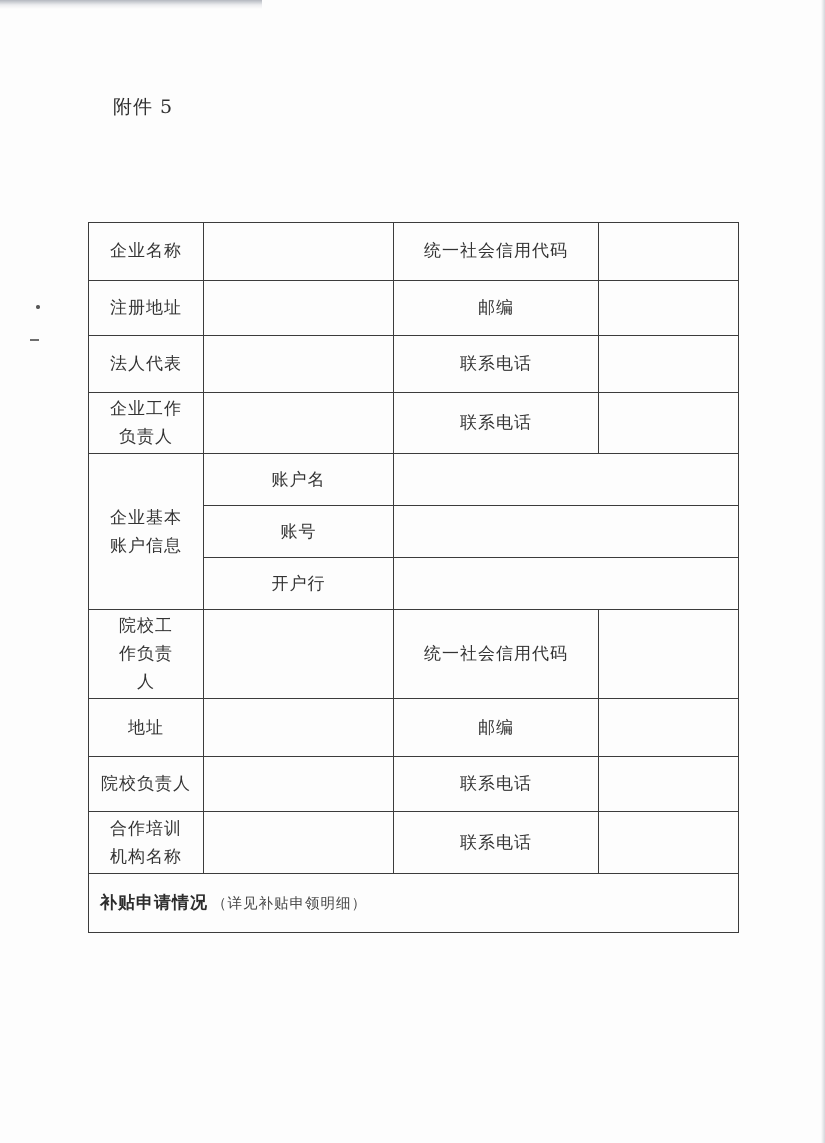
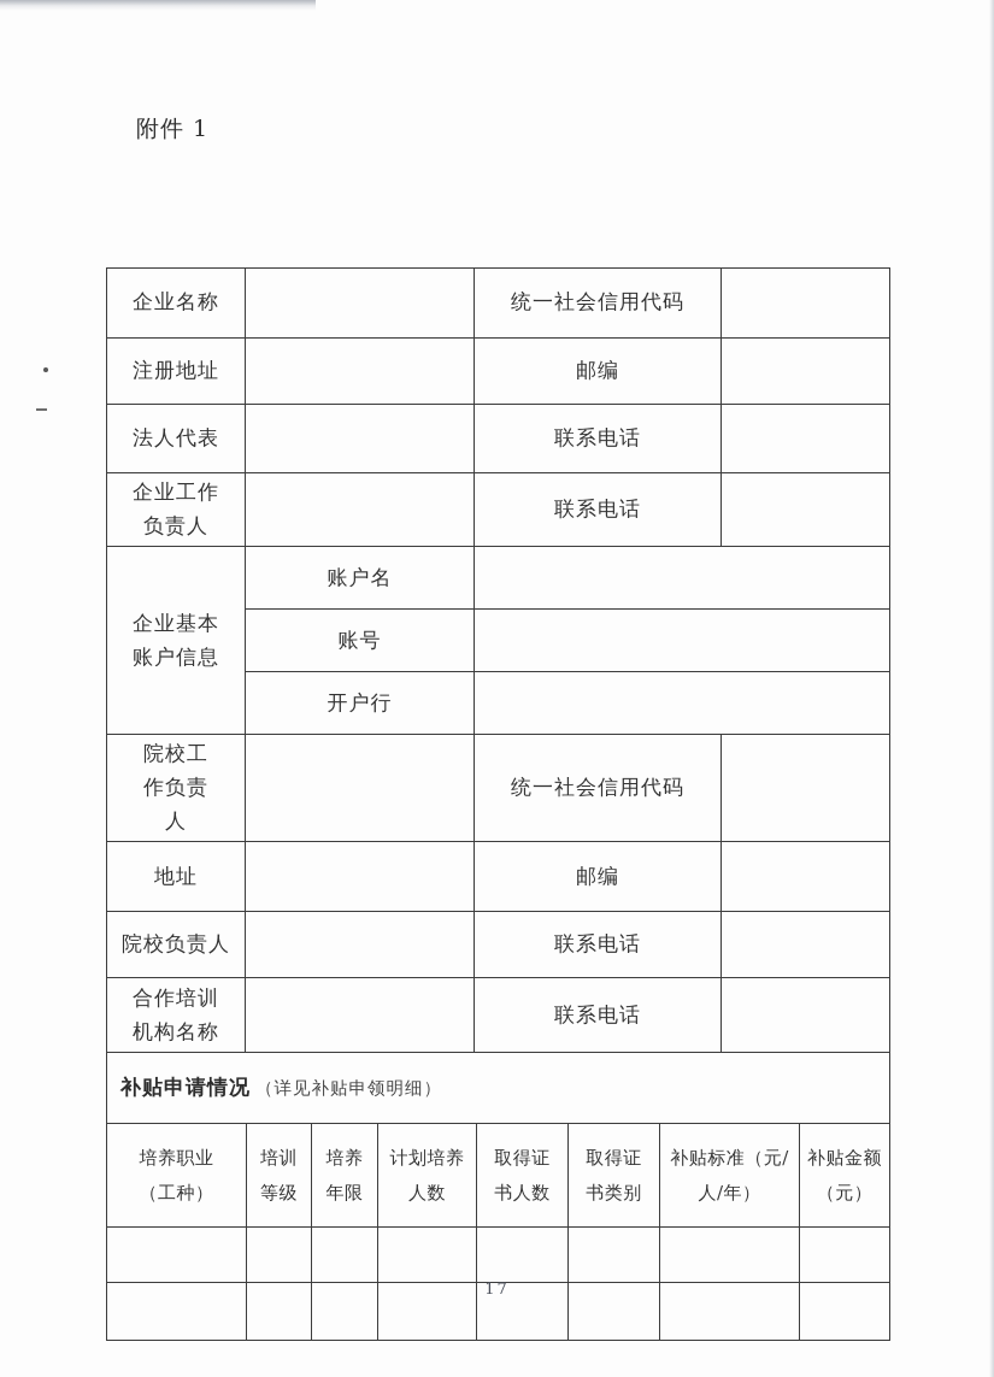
- 附件 5
+ 附件 1
  企业名称		统一社会信用代码
  注册地址		邮编
  法人代表		联系电话
  企业工作负责人		联系电话
  企业基本账户信息	账户名
  账号
  开户行
  院校工作负责人		统一社会信用代码
  地址		邮编
  院校负责人		联系电话
  合作培训机构名称		联系电话
  补贴申请情况 （详见补贴申领明细）
+ 培养职业（工种）	培训等级	培养年限	计划培养人数	取得证书人数	取得证书类别	补贴标准（元/人/年）	补贴金额（元）
+ 17
